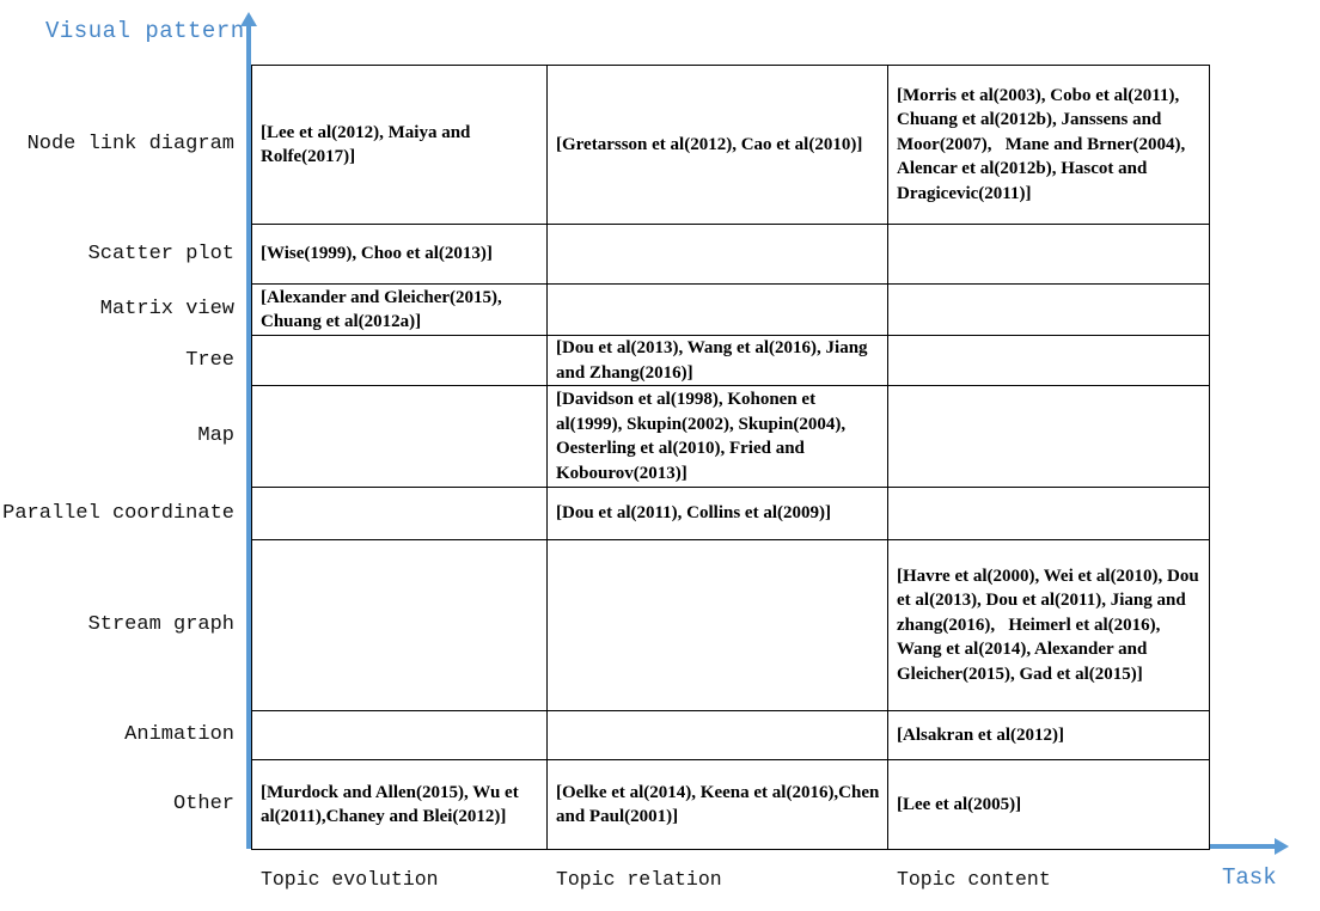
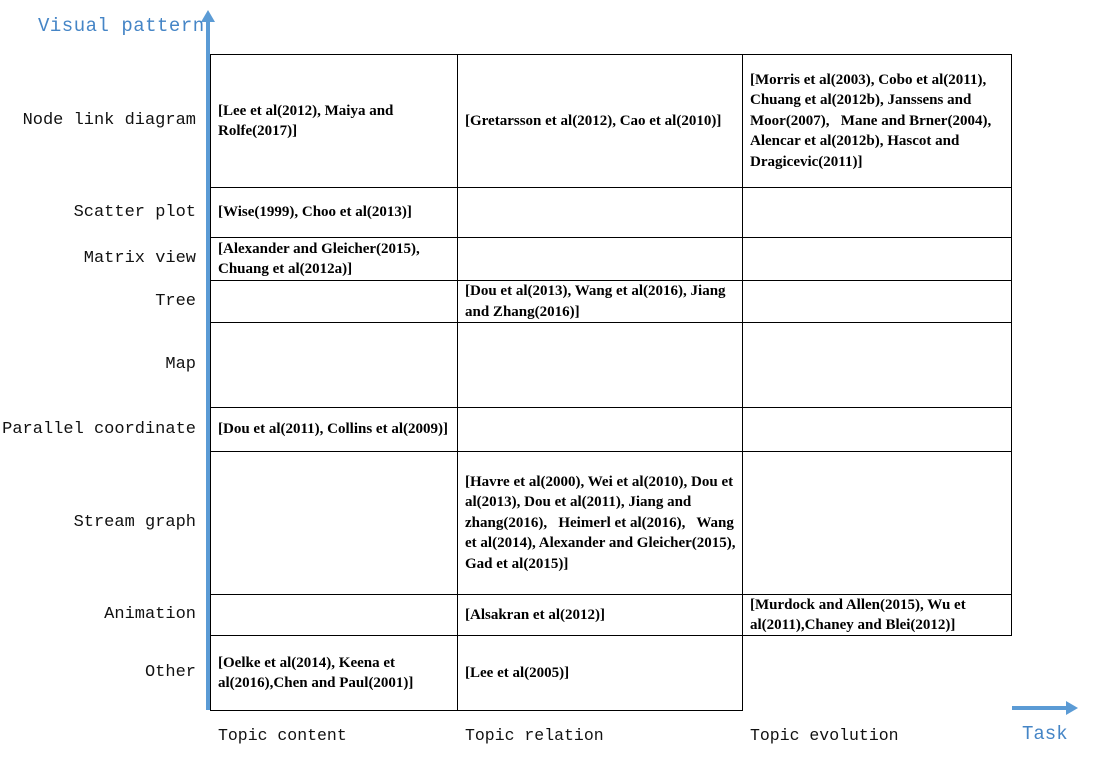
  Visual pattern
  Task
  Node link diagram
  Scatter plot
  Matrix view
  Tree
  Map
  Parallel coordinate
  Stream graph
  Animation
  Other
  [Lee et al(2012), Maiya and Rolfe(2017)]
  [Gretarsson et al(2012), Cao et al(2010)]
  [Morris et al(2003), Cobo et al(2011), Chuang et al(2012b), Janssens and Moor(2007), Mane and Brner(2004), Alencar et al(2012b), Hascot and Dragicevic(2011)]
  [Wise(1999), Choo et al(2013)]
  [Alexander and Gleicher(2015), Chuang et al(2012a)]
  [Dou et al(2013), Wang et al(2016), Jiang and Zhang(2016)]
- [Davidson et al(1998), Kohonen et al(1999), Skupin(2002), Skupin(2004), Oesterling et al(2010), Fried and Kobourov(2013)]
  [Dou et al(2011), Collins et al(2009)]
  [Havre et al(2000), Wei et al(2010), Dou et al(2013), Dou et al(2011), Jiang and zhang(2016), Heimerl et al(2016), Wang et al(2014), Alexander and Gleicher(2015), Gad et al(2015)]
  [Alsakran et al(2012)]
  [Murdock and Allen(2015), Wu et al(2011),Chaney and Blei(2012)]
  [Oelke et al(2014), Keena et al(2016),Chen and Paul(2001)]
  [Lee et al(2005)]
- Topic evolution
+ Topic content
  Topic relation
- Topic content
+ Topic evolution
